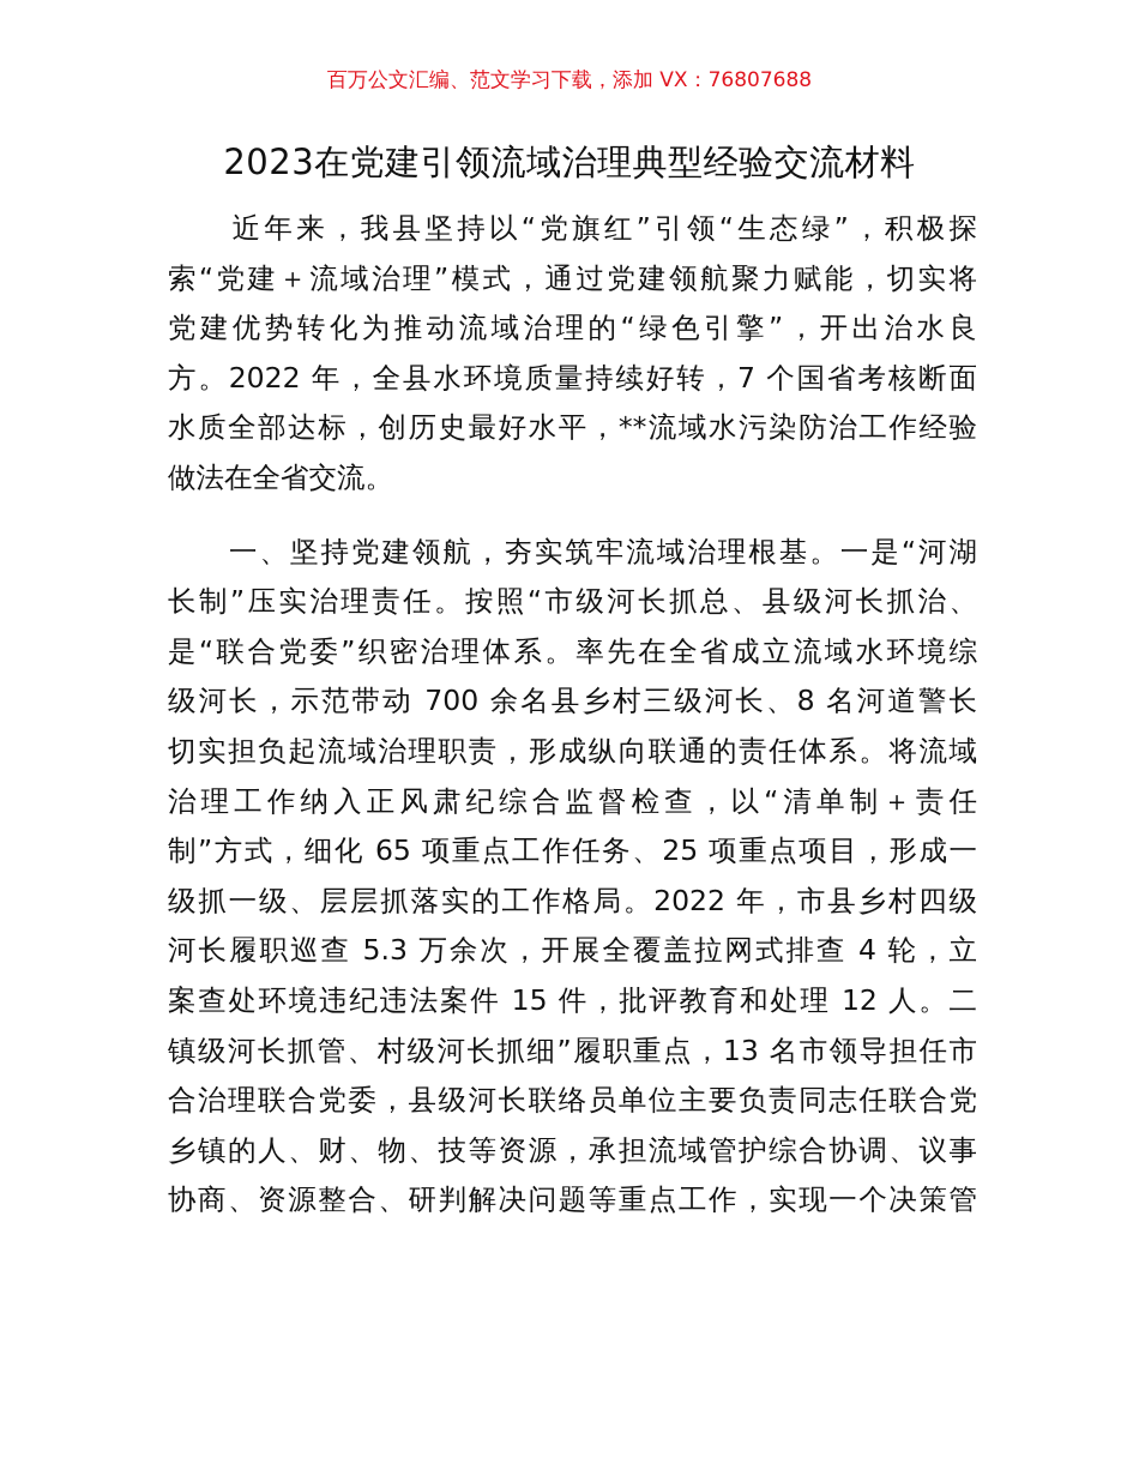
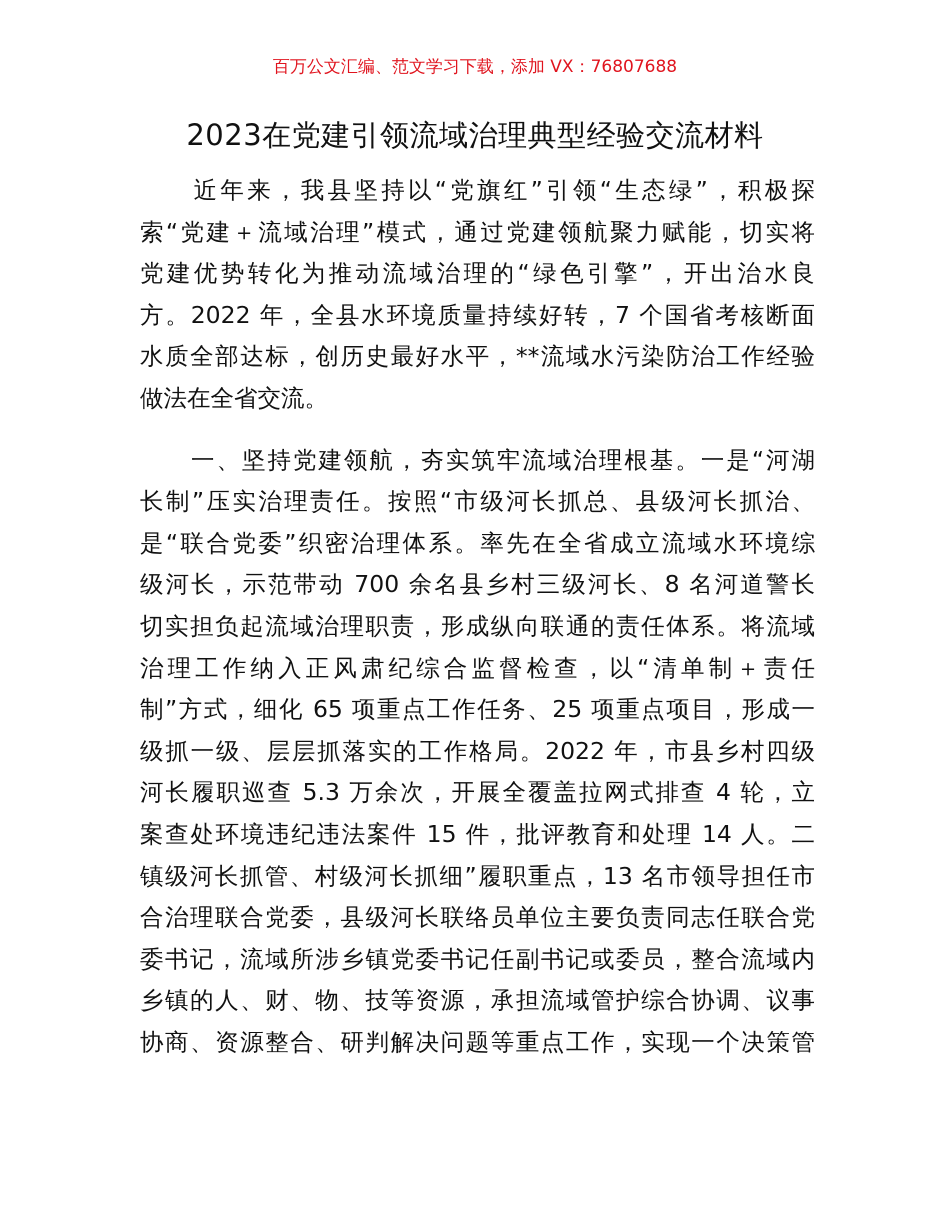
  百万公文汇编、范文学习下载，添加 VX：76807688
  2023在党建引领流域治理典型经验交流材料
  近年来，我县坚持以“党旗红”引领“生态绿”，积极探
  索“党建＋流域治理”模式，通过党建领航聚力赋能，切实将
  党建优势转化为推动流域治理的“绿色引擎”，开出治水良
  方。2022 年，全县水环境质量持续好转，7 个国省考核断面
  水质全部达标，创历史最好水平，**流域水污染防治工作经验
  做法在全省交流。
  一、坚持党建领航，夯实筑牢流域治理根基。一是“河湖
  长制”压实治理责任。按照“市级河长抓总、县级河长抓治、
  是“联合党委”织密治理体系。率先在全省成立流域水环境综
  级河长，示范带动 700 余名县乡村三级河长、8 名河道警长
  切实担负起流域治理职责，形成纵向联通的责任体系。将流域
  治理工作纳入正风肃纪综合监督检查，以“清单制＋责任
  制”方式，细化 65 项重点工作任务、25 项重点项目，形成一
  级抓一级、层层抓落实的工作格局。2022 年，市县乡村四级
  河长履职巡查 5.3 万余次，开展全覆盖拉网式排查 4 轮，立
- 案查处环境违纪违法案件 15 件，批评教育和处理 12 人。二
+ 案查处环境违纪违法案件 15 件，批评教育和处理 14 人。二
  镇级河长抓管、村级河长抓细”履职重点，13 名市领导担任市
  合治理联合党委，县级河长联络员单位主要负责同志任联合党
+ 委书记，流域所涉乡镇党委书记任副书记或委员，整合流域内
  乡镇的人、财、物、技等资源，承担流域管护综合协调、议事
  协商、资源整合、研判解决问题等重点工作，实现一个决策管
